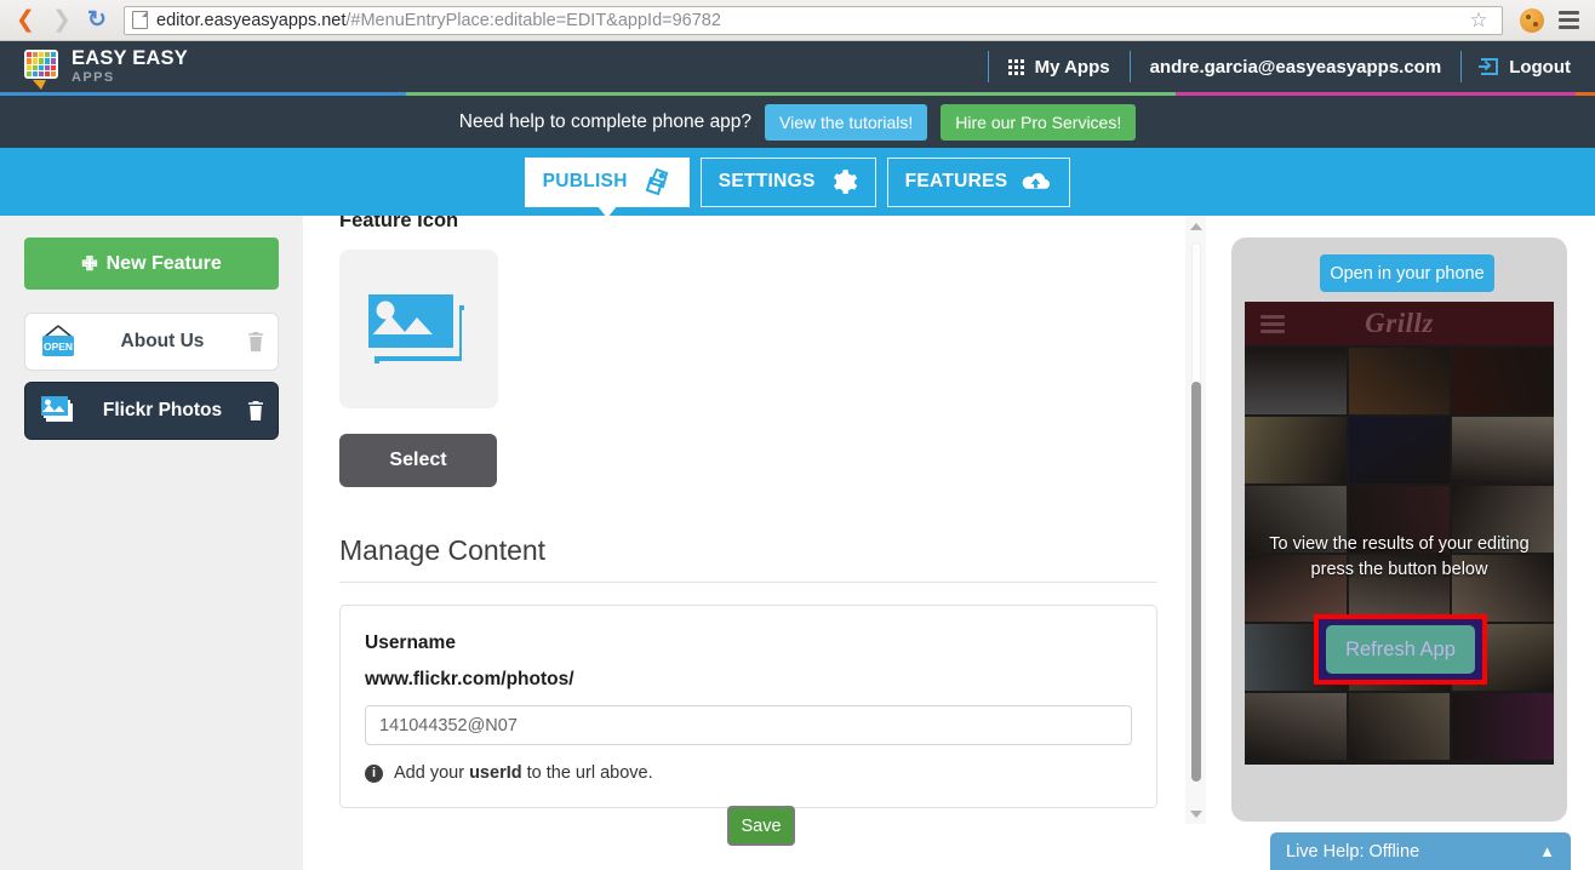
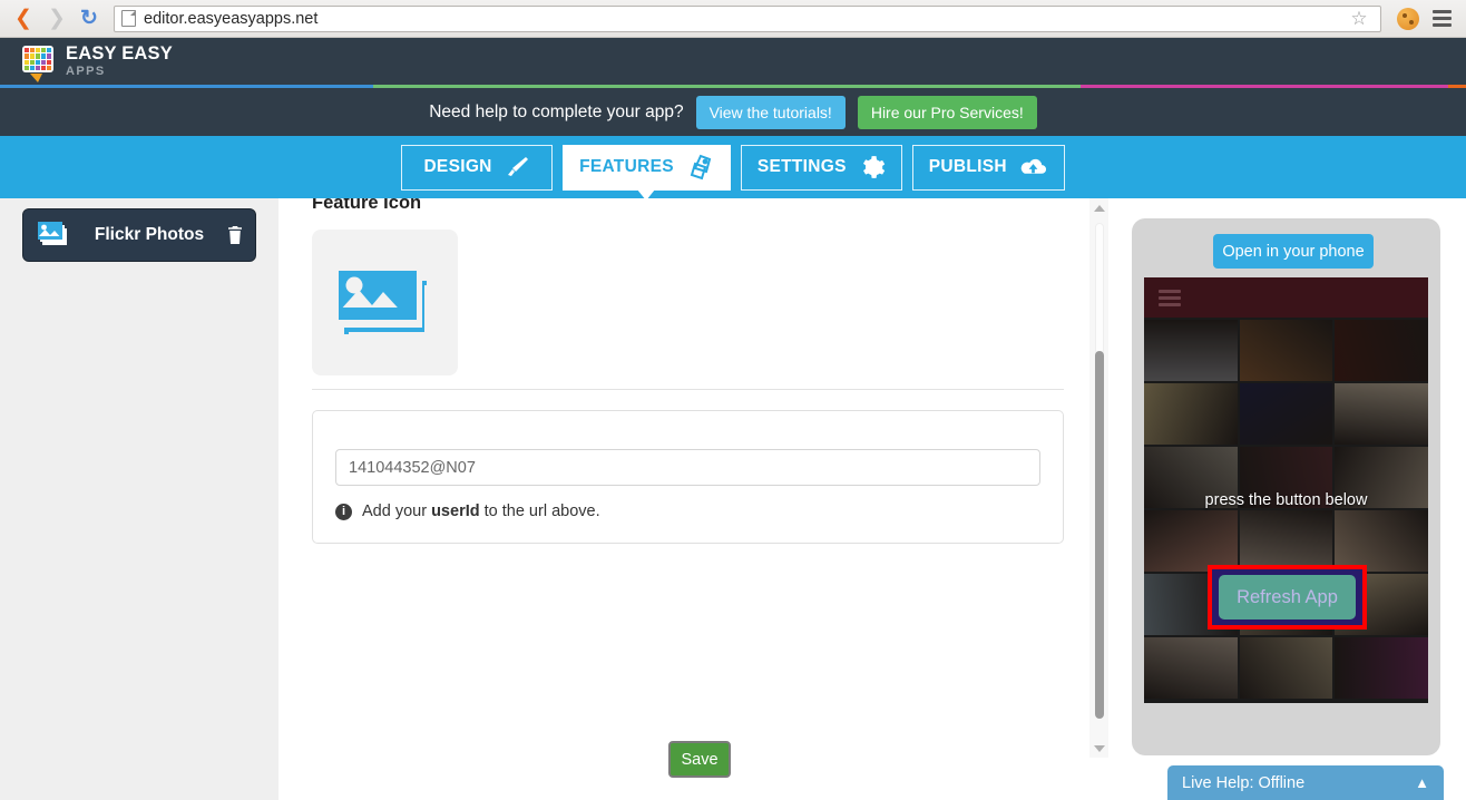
  ❮
  ❯
  ↻
  editor.easyeasyapps.net
- /#MenuEntryPlace:editable=EDIT&appId=96782
  ☆
  EASY EASY
  APPS
- My Apps
- andre.garcia@easyeasyapps.com
- Logout
- Need help to complete phone app?
+ Need help to complete your app?
  View the tutorials!
  Hire our Pro Services!
+ DESIGN
- PUBLISH
+ FEATURES
  SETTINGS
- FEATURES
+ PUBLISH
- ✙
- New Feature
- OPEN
- About Us
  Flickr Photos
  Feature Icon
- Select
- Manage Content
- Username
- www.flickr.com/photos/
  141044352@N07
  i
  Add your userId to the url above.
  Save
  Open in your phone
- Grillz
- To view the results of your editing
  press the button below
  Refresh App
  Live Help: Offline
  ▲
